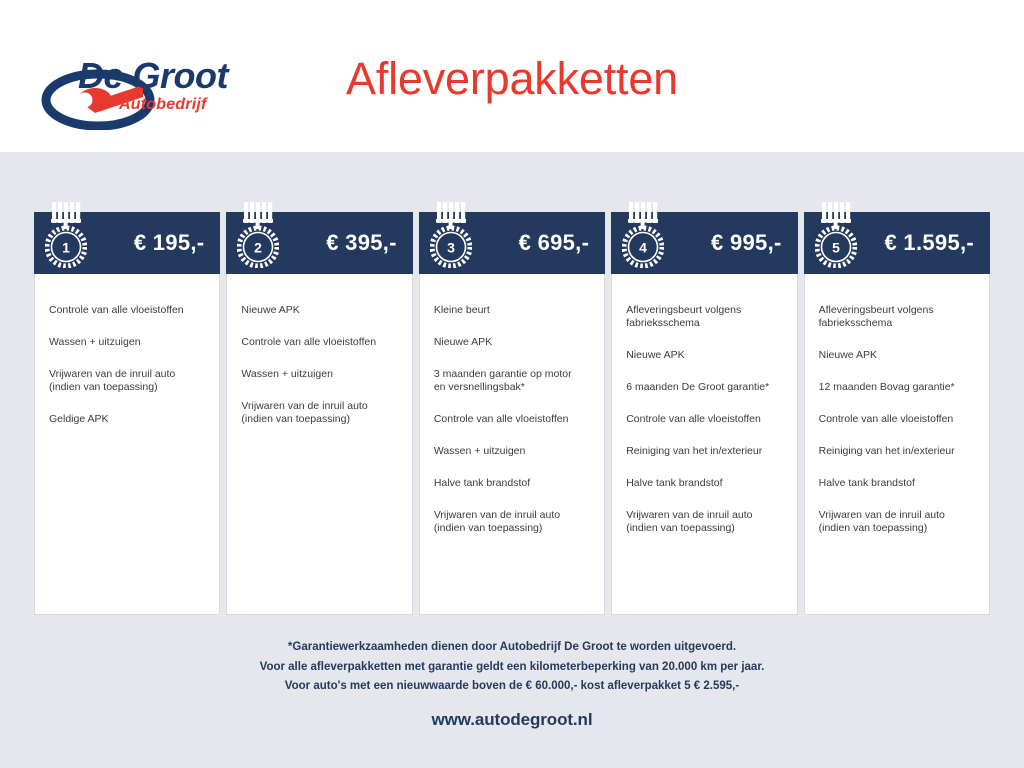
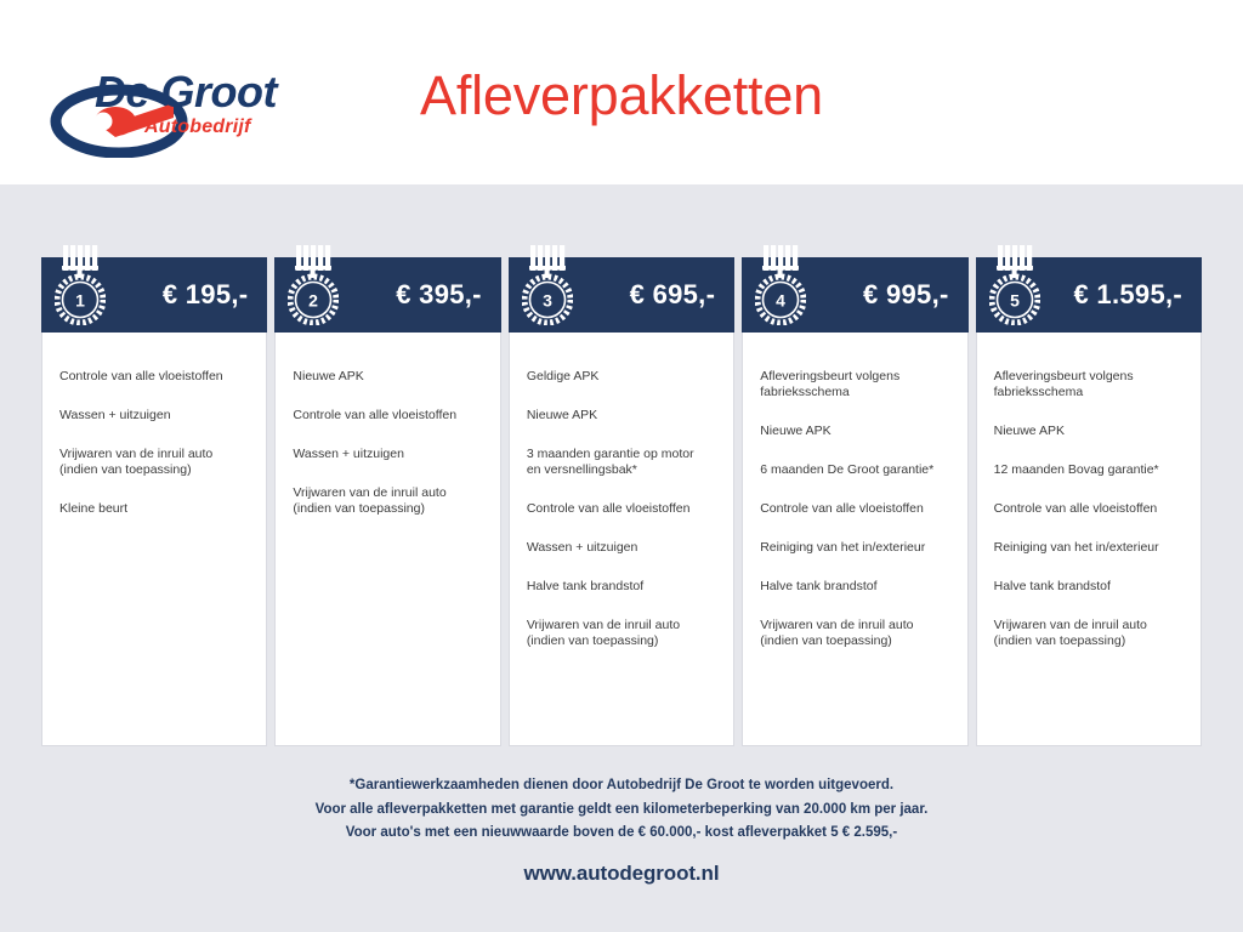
  De Groot
  Autobedrijf
  Afleverpakketten
  1
  € 195,-
  Controle van alle vloeistoffen
  Wassen + uitzuigen
  Vrijwaren van de inruil auto
  (indien van toepassing)
- Geldige APK
+ Kleine beurt
  2
  € 395,-
  Nieuwe APK
  Controle van alle vloeistoffen
  Wassen + uitzuigen
  Vrijwaren van de inruil auto
  (indien van toepassing)
  3
  € 695,-
- Kleine beurt
+ Geldige APK
  Nieuwe APK
  3 maanden garantie op motor
  en versnellingsbak*
  Controle van alle vloeistoffen
  Wassen + uitzuigen
  Halve tank brandstof
  Vrijwaren van de inruil auto
  (indien van toepassing)
  4
  € 995,-
  Afleveringsbeurt volgens
  fabrieksschema
  Nieuwe APK
  6 maanden De Groot garantie*
  Controle van alle vloeistoffen
  Reiniging van het in/exterieur
  Halve tank brandstof
  Vrijwaren van de inruil auto
  (indien van toepassing)
  5
  € 1.595,-
  Afleveringsbeurt volgens
  fabrieksschema
  Nieuwe APK
  12 maanden Bovag garantie*
  Controle van alle vloeistoffen
  Reiniging van het in/exterieur
  Halve tank brandstof
  Vrijwaren van de inruil auto
  (indien van toepassing)
  *Garantiewerkzaamheden dienen door Autobedrijf De Groot te worden uitgevoerd.
  Voor alle afleverpakketten met garantie geldt een kilometerbeperking van 20.000 km per jaar.
  Voor auto's met een nieuwwaarde boven de € 60.000,- kost afleverpakket 5 € 2.595,-
  www.autodegroot.nl
